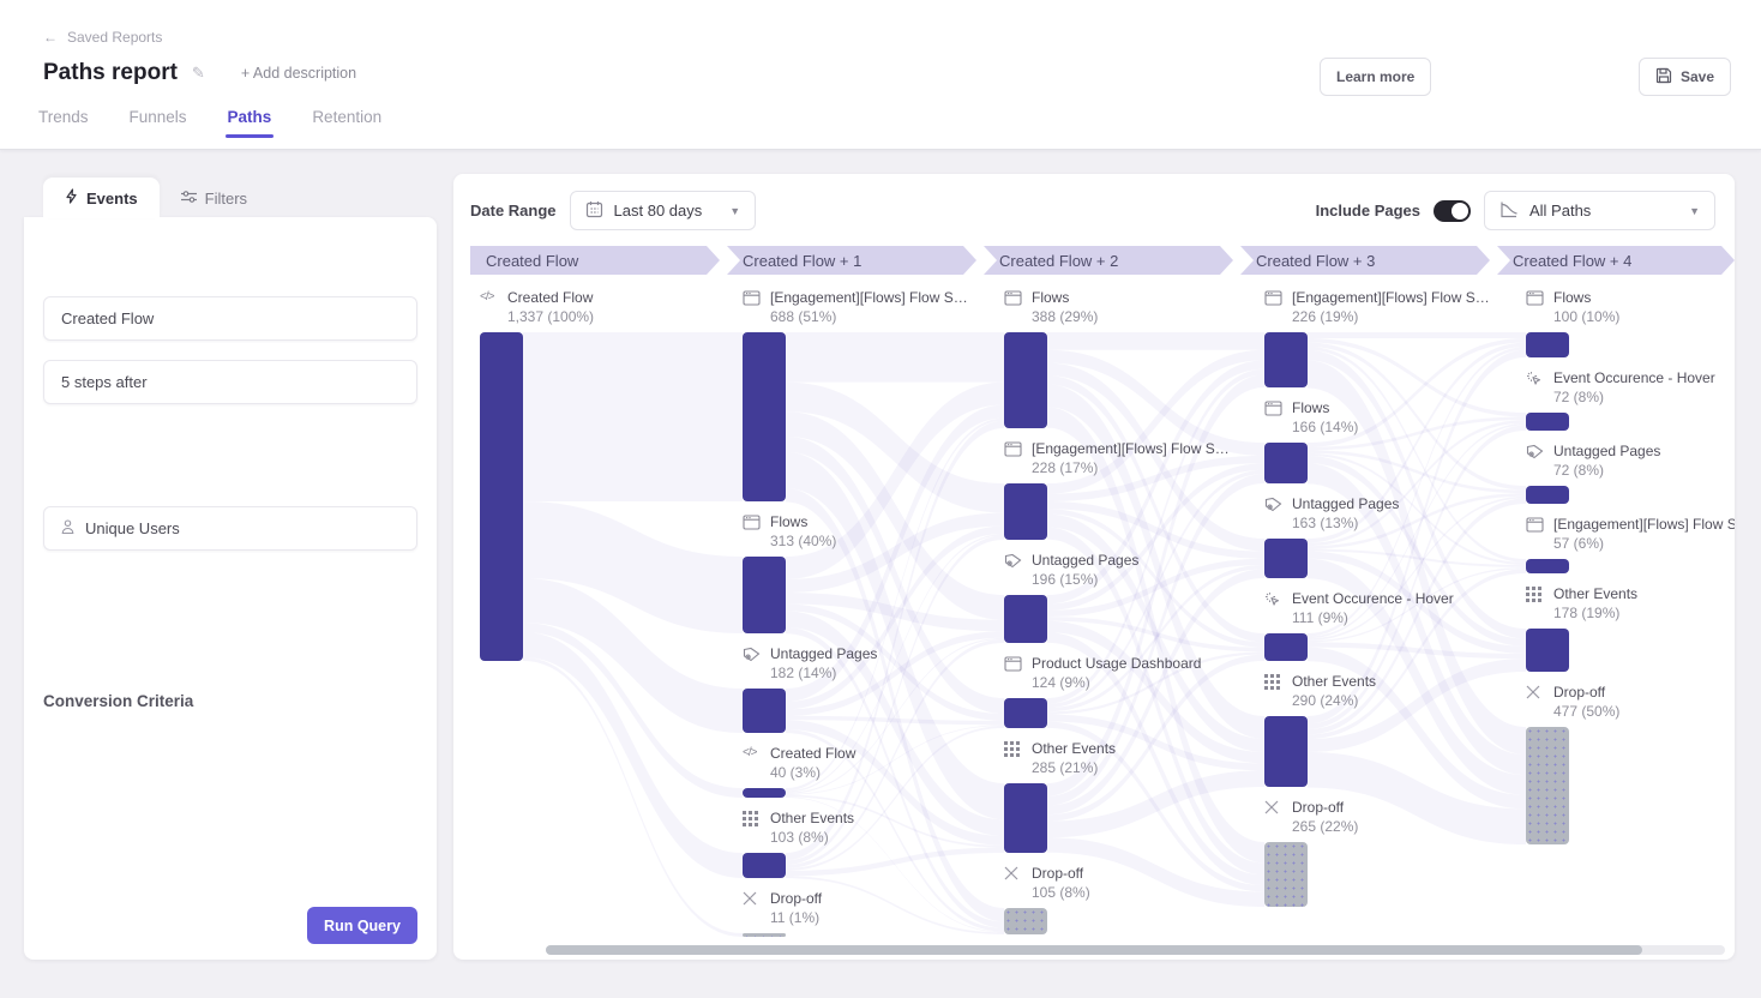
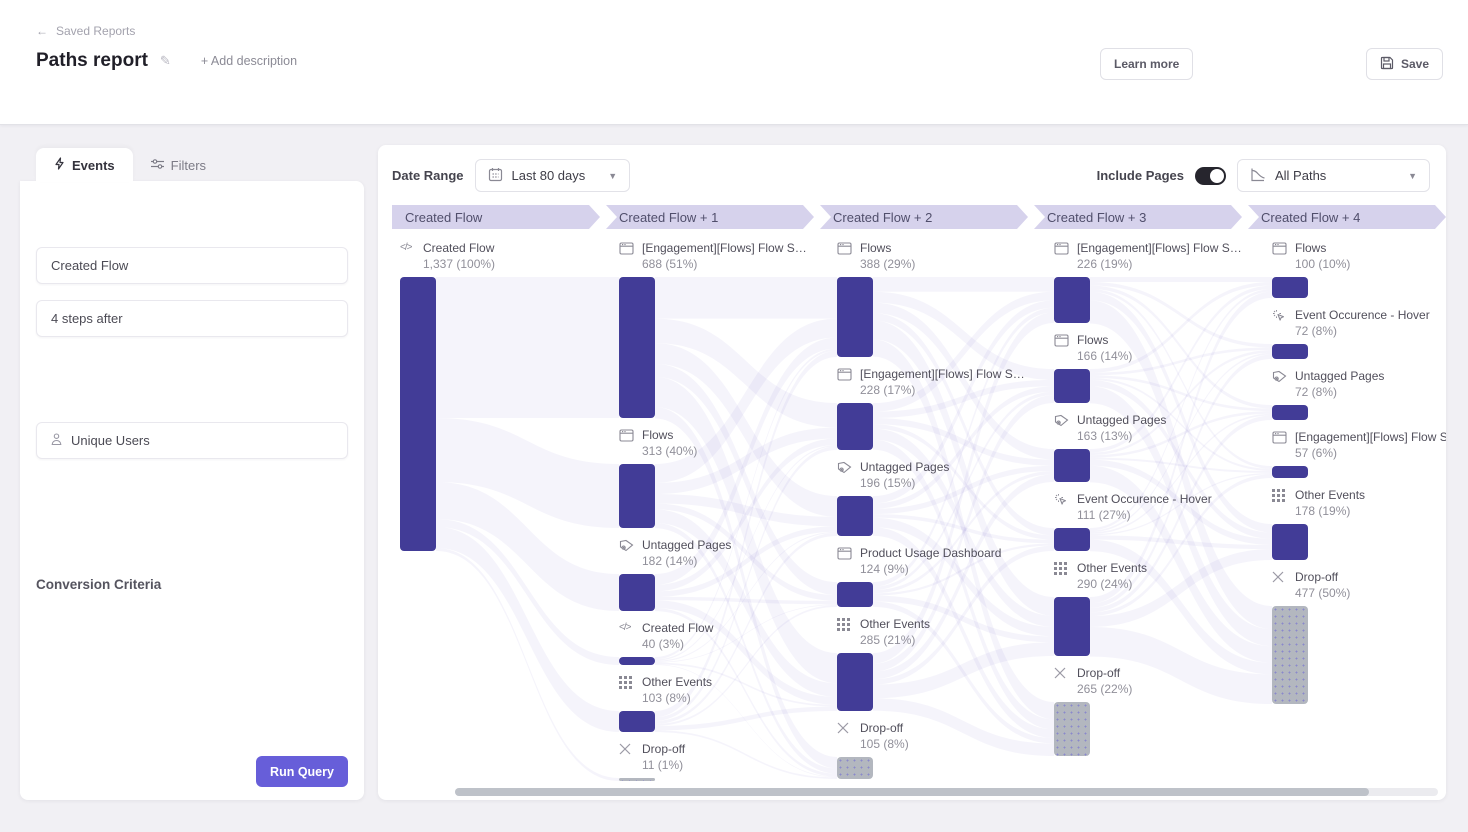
  ←
  Saved Reports
  Paths report
  ✎
  + Add description
- Trends
- Funnels
- Paths
- Retention
  Learn more
  Save
  Events
  Filters
  Created Flow
- 5 steps after
+ 4 steps after
  Conversion Criteria
  Unique Users
  Run Query
  Date Range
  Last 80 days
  ▼
  Include Pages
  All Paths
  ▼
  Created Flow
  Created Flow + 1
  Created Flow + 2
  Created Flow + 3
  Created Flow + 4
  </>
  Created Flow
  1,337 (100%)
  [Engagement][Flows] Flow S…
  688 (51%)
  Flows
  313 (40%)
  Untagged Pages
  182 (14%)
  </>
  Created Flow
  40 (3%)
  Other Events
  103 (8%)
  Drop-off
  11 (1%)
  Flows
  388 (29%)
  [Engagement][Flows] Flow S…
  228 (17%)
  Untagged Pages
  196 (15%)
  Product Usage Dashboard
  124 (9%)
  Other Events
  285 (21%)
  Drop-off
  105 (8%)
  [Engagement][Flows] Flow S…
  226 (19%)
  Flows
  166 (14%)
  Untagged Pages
  163 (13%)
  Event Occurence - Hover
- 111 (9%)
+ 111 (27%)
  Other Events
  290 (24%)
  Drop-off
  265 (22%)
  Flows
  100 (10%)
  Event Occurence - Hover
  72 (8%)
  Untagged Pages
  72 (8%)
  [Engagement][Flows] Flow S
  57 (6%)
  Other Events
  178 (19%)
  Drop-off
  477 (50%)
